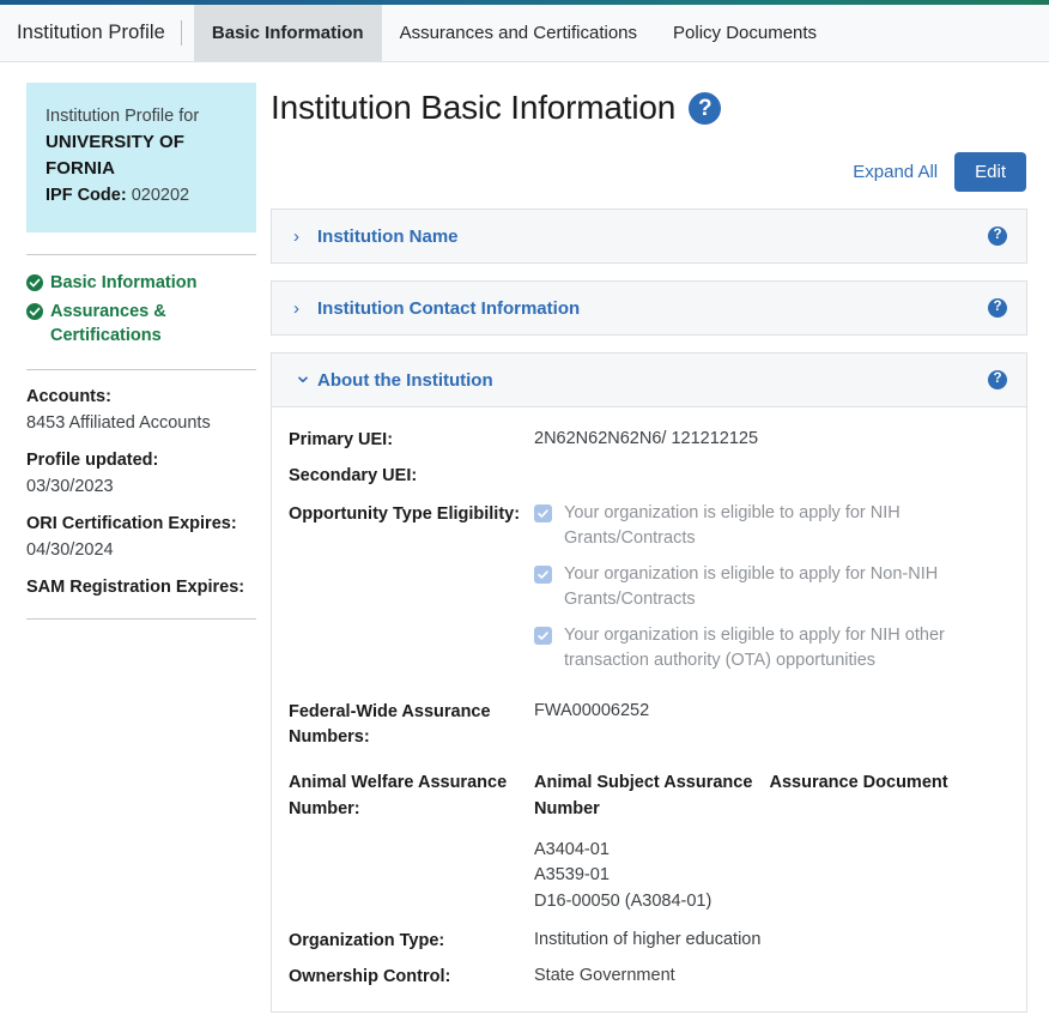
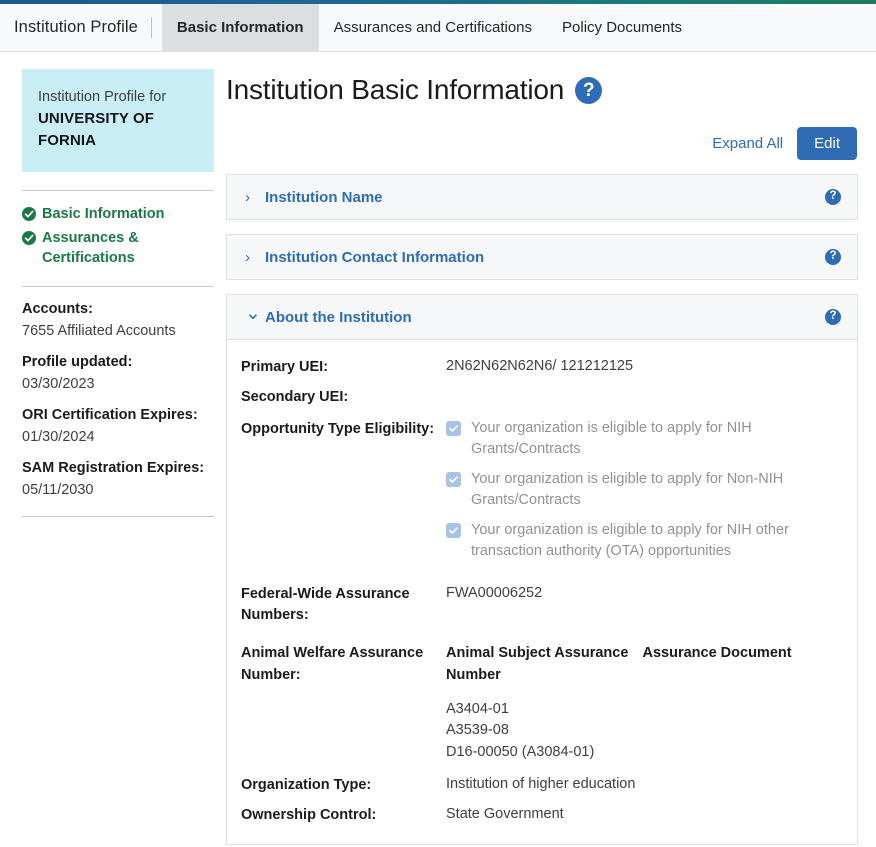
  Institution Profile
  Basic Information
  Assurances and Certifications
  Policy Documents
  Institution Profile for
  UNIVERSITY OF FORNIA
- IPF Code: 020202
  Basic Information
  Assurances & Certifications
  Accounts:
- 8453 Affiliated Accounts
+ 7655 Affiliated Accounts
  Profile updated:
  03/30/2023
  ORI Certification Expires:
- 04/30/2024
+ 01/30/2024
  SAM Registration Expires:
+ 05/11/2030
  Institution Basic Information
  ?
  Expand All
  Edit
  ›
  Institution Name
  ?
  ›
  Institution Contact Information
  ?
  ⌄
  About the Institution
  ?
  Primary UEI:
  2N62N62N62N6/ 121212125
  Secondary UEI:
  Opportunity Type Eligibility:
  Your organization is eligible to apply for NIH Grants/Contracts
  Your organization is eligible to apply for Non-NIH Grants/Contracts
  Your organization is eligible to apply for NIH other transaction authority (OTA) opportunities
  Federal-Wide Assurance Numbers:
  FWA00006252
  Animal Welfare Assurance Number:
  Animal Subject Assurance Number
  Assurance Document
  A3404-01
- A3539-01
+ A3539-08
  D16-00050 (A3084-01)
  Organization Type:
  Institution of higher education
  Ownership Control:
  State Government
